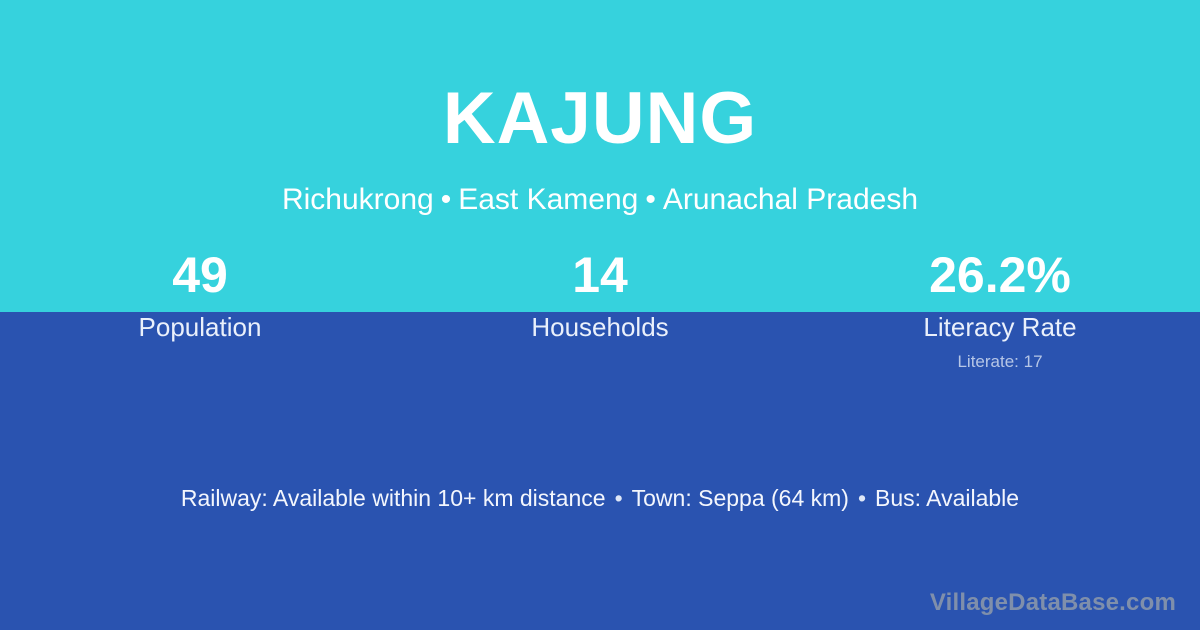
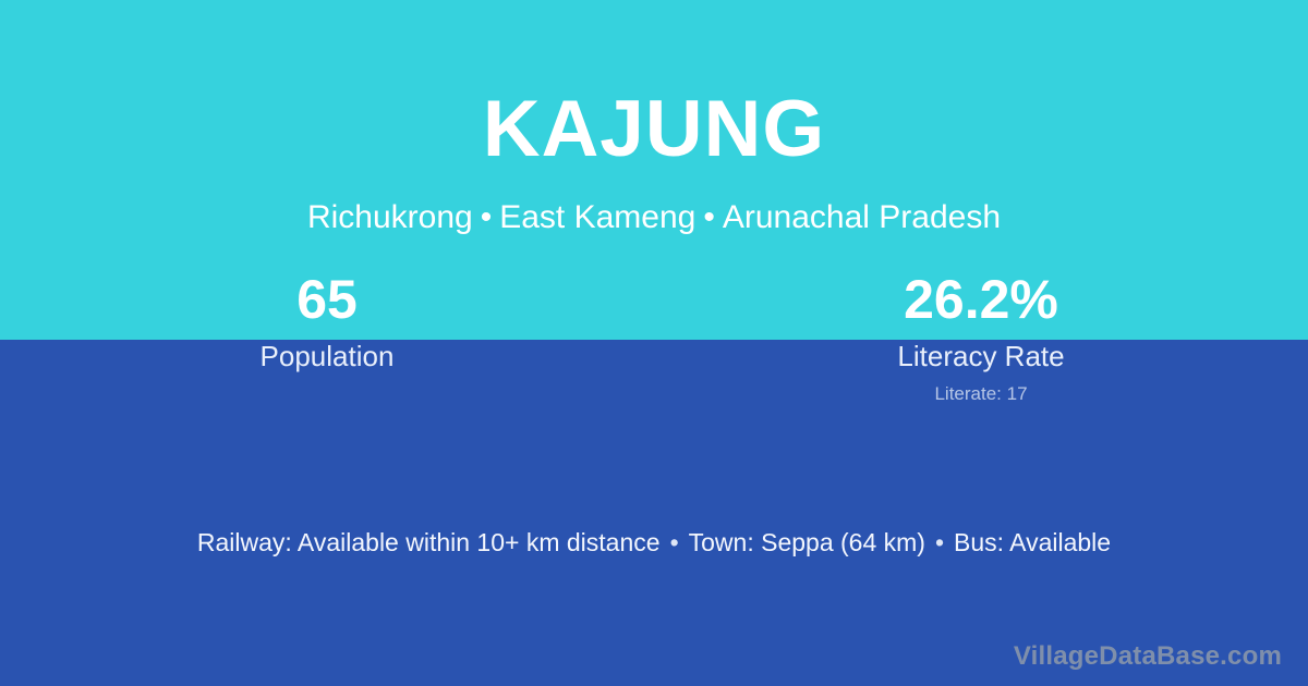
  KAJUNG
  Richukrong • East Kameng • Arunachal Pradesh
- 49
+ 65
  Population
- 14
- Households
  26.2%
  Literacy Rate
  Literate: 17
  Railway: Available within 10+ km distance • Town: Seppa (64 km) • Bus: Available
  VillageDataBase.com
